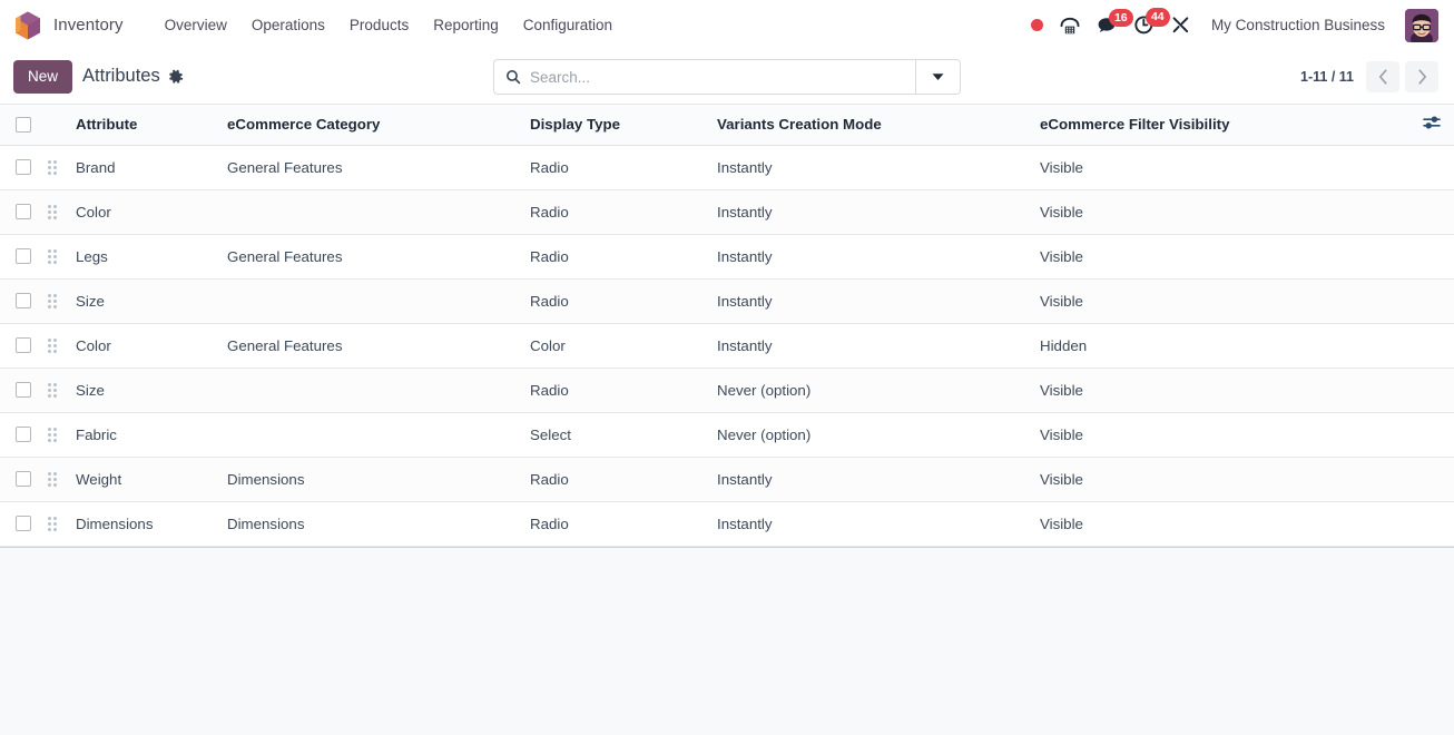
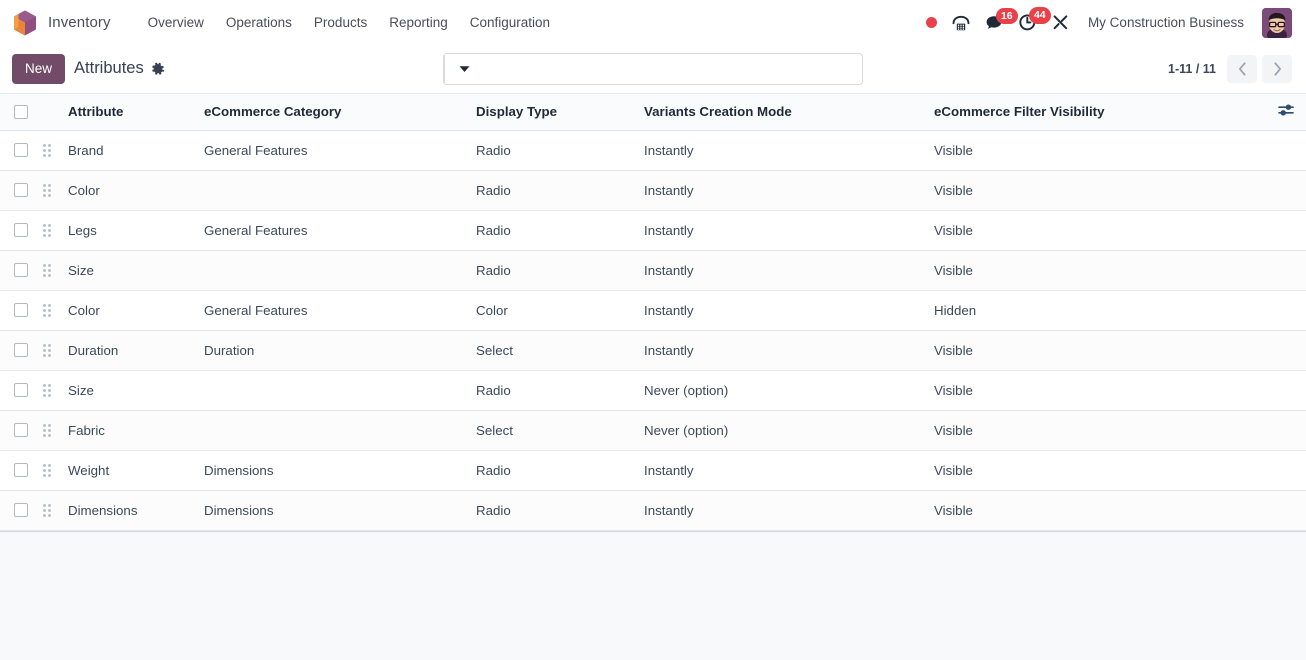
  Inventory
  Overview
  Operations
  Products
  Reporting
  Configuration
  16
  44
  My Construction Business
  New
  Attributes
- Search...
  1-11 / 11
  		Attribute	eCommerce Category	Display Type	Variants Creation Mode	eCommerce Filter Visibility
  		Brand	General Features	Radio	Instantly	Visible
  		Color		Radio	Instantly	Visible
  		Legs	General Features	Radio	Instantly	Visible
  		Size		Radio	Instantly	Visible
  		Color	General Features	Color	Instantly	Hidden
+ 		Duration	Duration	Select	Instantly	Visible
  		Size		Radio	Never (option)	Visible
  		Fabric		Select	Never (option)	Visible
  		Weight	Dimensions	Radio	Instantly	Visible
  		Dimensions	Dimensions	Radio	Instantly	Visible
